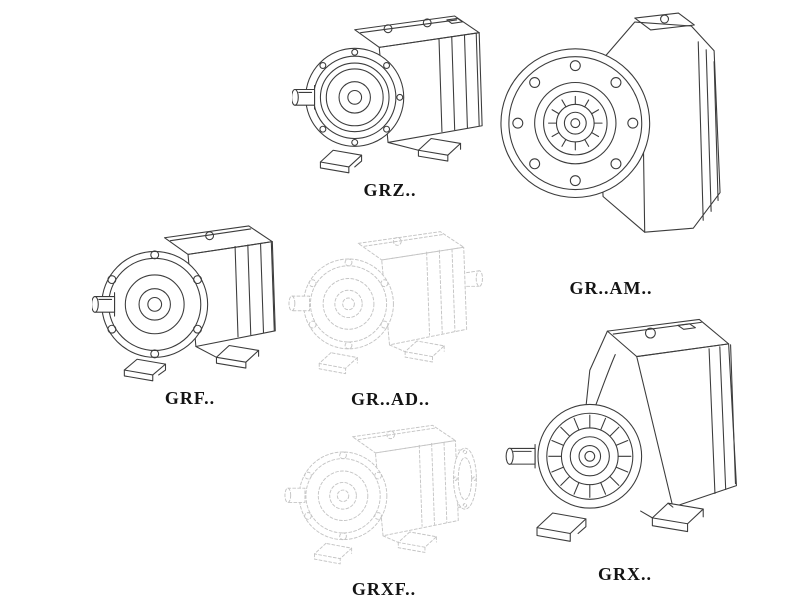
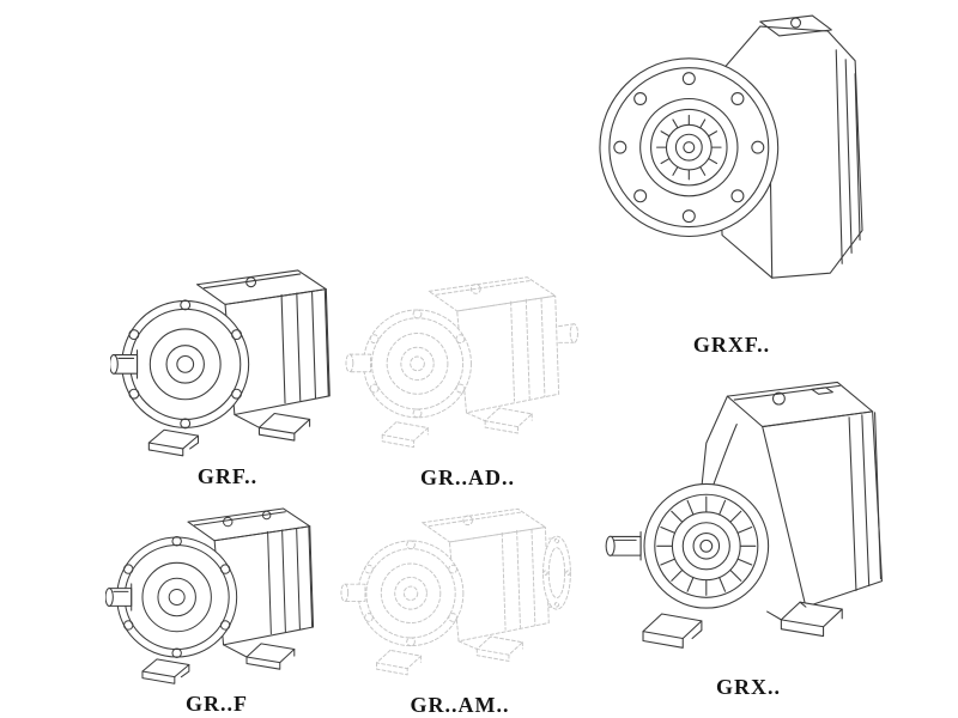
- GRZ..
- GR..AM..
+ GRXF..
  GRF..
  GR..AD..
+ GR..F
- GRXF..
+ GR..AM..
  GRX..
